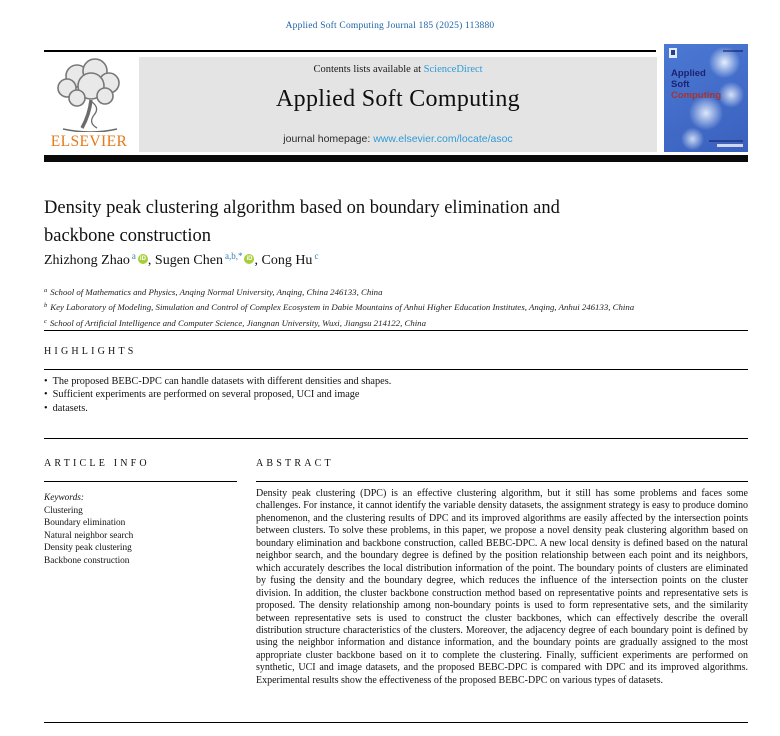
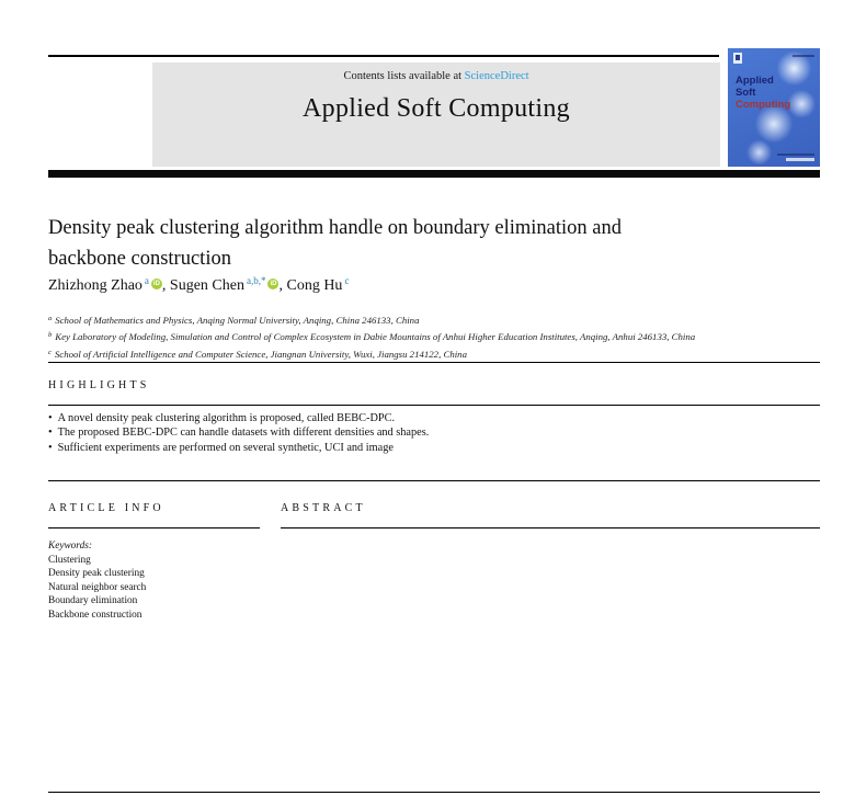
- Applied Soft Computing Journal 185 (2025) 113880
  Contents lists available at ScienceDirect
  Applied Soft Computing
- journal homepage: www.elsevier.com/locate/asoc
- ELSEVIER
  Applied
  Soft
  Computing
- Density peak clustering algorithm based on boundary elimination and backbone construction
+ Density peak clustering algorithm handle on boundary elimination and backbone construction
  Zhizhong Zhao a , Sugen Chen a,b,* , Cong Hu c
  School of Mathematics and Physics, Anqing Normal University, Anqing, China 246133, China
  Key Laboratory of Modeling, Simulation and Control of Complex Ecosystem in Dabie Mountains of Anhui Higher Education Institutes, Anqing, Anhui 246133, China
  School of Artificial Intelligence and Computer Science, Jiangnan University, Wuxi, Jiangsu 214122, China
  HIGHLIGHTS
+ A novel density peak clustering algorithm is proposed, called BEBC-DPC.
  The proposed BEBC-DPC can handle datasets with different densities and shapes.
- Sufficient experiments are performed on several proposed, UCI and image
+ Sufficient experiments are performed on several synthetic, UCI and image
- datasets.
  ARTICLE INFO
  ABSTRACT
  Keywords:
  Clustering
- Boundary elimination
+ Density peak clustering
  Natural neighbor search
- Density peak clustering
+ Boundary elimination
  Backbone construction
- Density peak clustering (DPC) is an effective clustering algorithm, but it still has some problems and faces some challenges. For instance, it cannot identify the variable density datasets, the assignment strategy is easy to produce domino phenomenon, and the clustering results of DPC and its improved algorithms are easily affected by the intersection points between clusters. To solve these problems, in this paper, we propose a novel density peak clustering algorithm based on boundary elimination and backbone construction, called BEBC-DPC. A new local density is defined based on the natural neighbor search, and the boundary degree is defined by the position relationship between each point and its neighbors, which accurately describes the local distribution information of the point. The boundary points of clusters are eliminated by fusing the density and the boundary degree, which reduces the influence of the intersection points on the cluster division. In addition, the cluster backbone construction method based on representative points and representative sets is proposed. The density relationship among non-boundary points is used to form representative sets, and the similarity between representative sets is used to construct the cluster backbones, which can effectively describe the overall distribution structure characteristics of the clusters. Moreover, the adjacency degree of each boundary point is defined by using the neighbor information and distance information, and the boundary points are gradually assigned to the most appropriate cluster backbone based on it to complete the clustering. Finally, sufficient experiments are performed on synthetic, UCI and image datasets, and the proposed BEBC-DPC is compared with DPC and its improved algorithms. Experimental results show the effectiveness of the proposed BEBC-DPC on various types of datasets.
